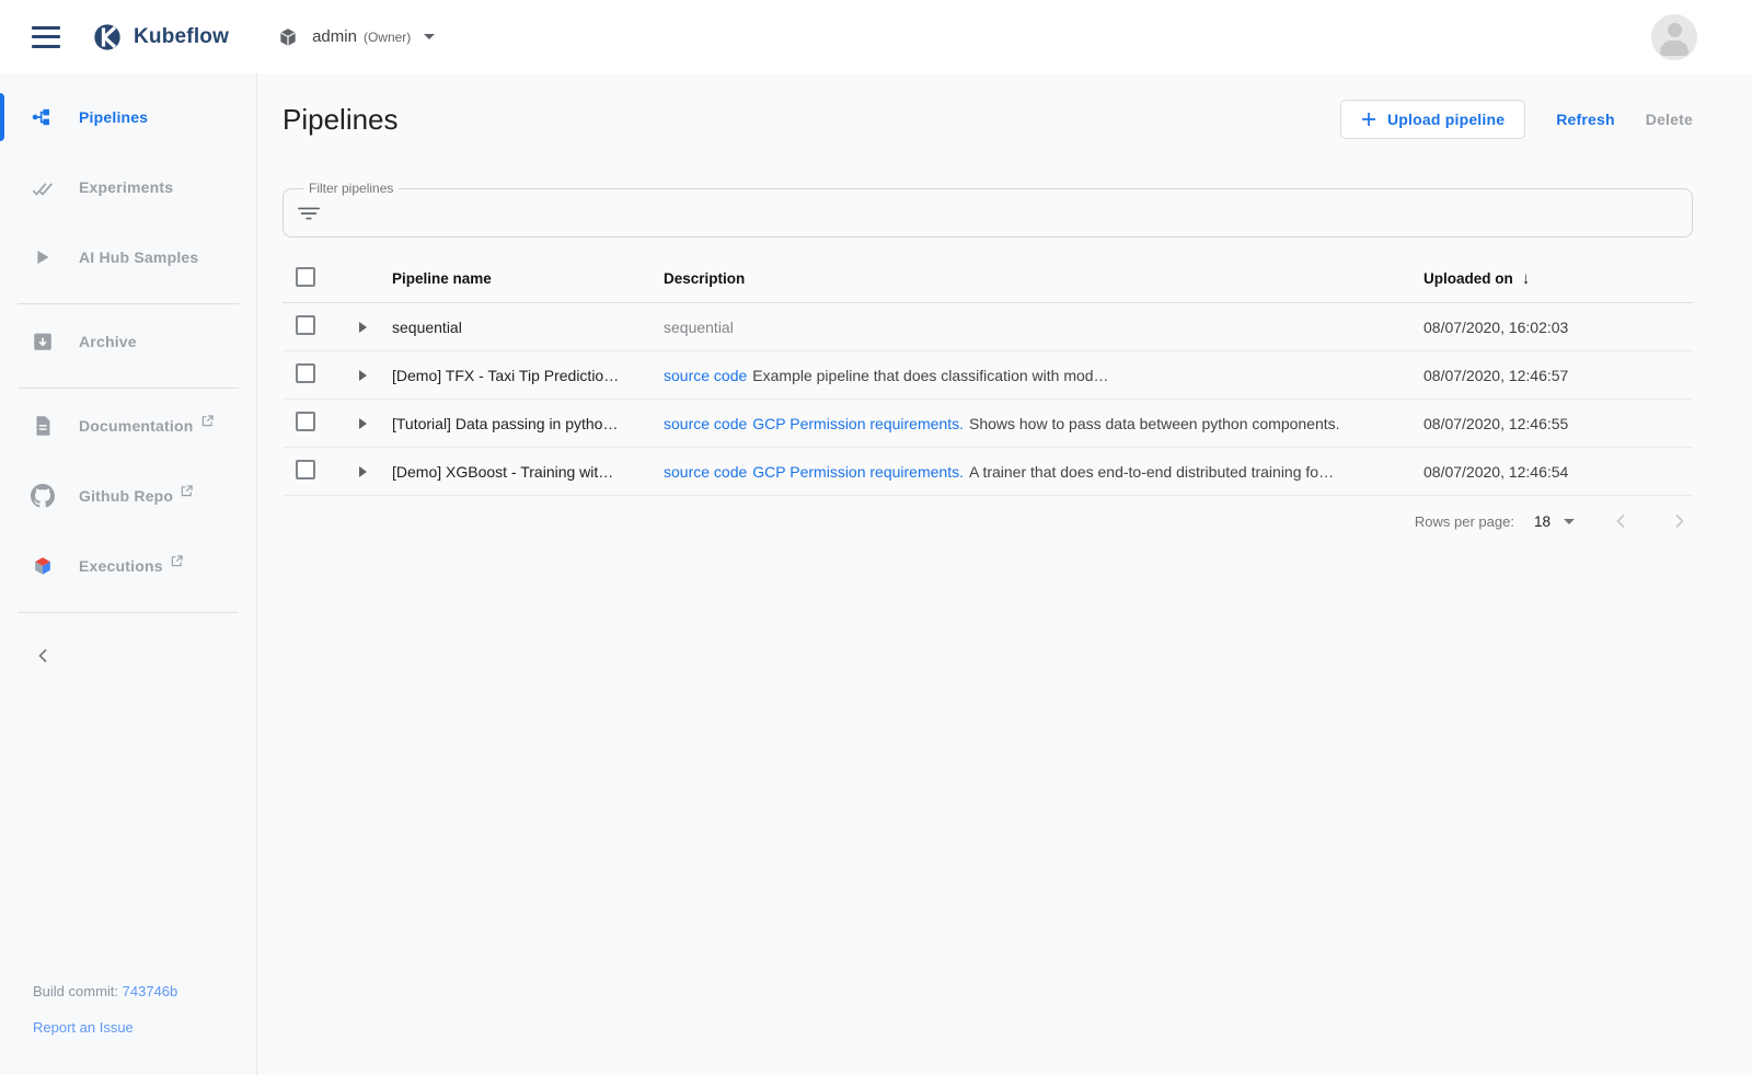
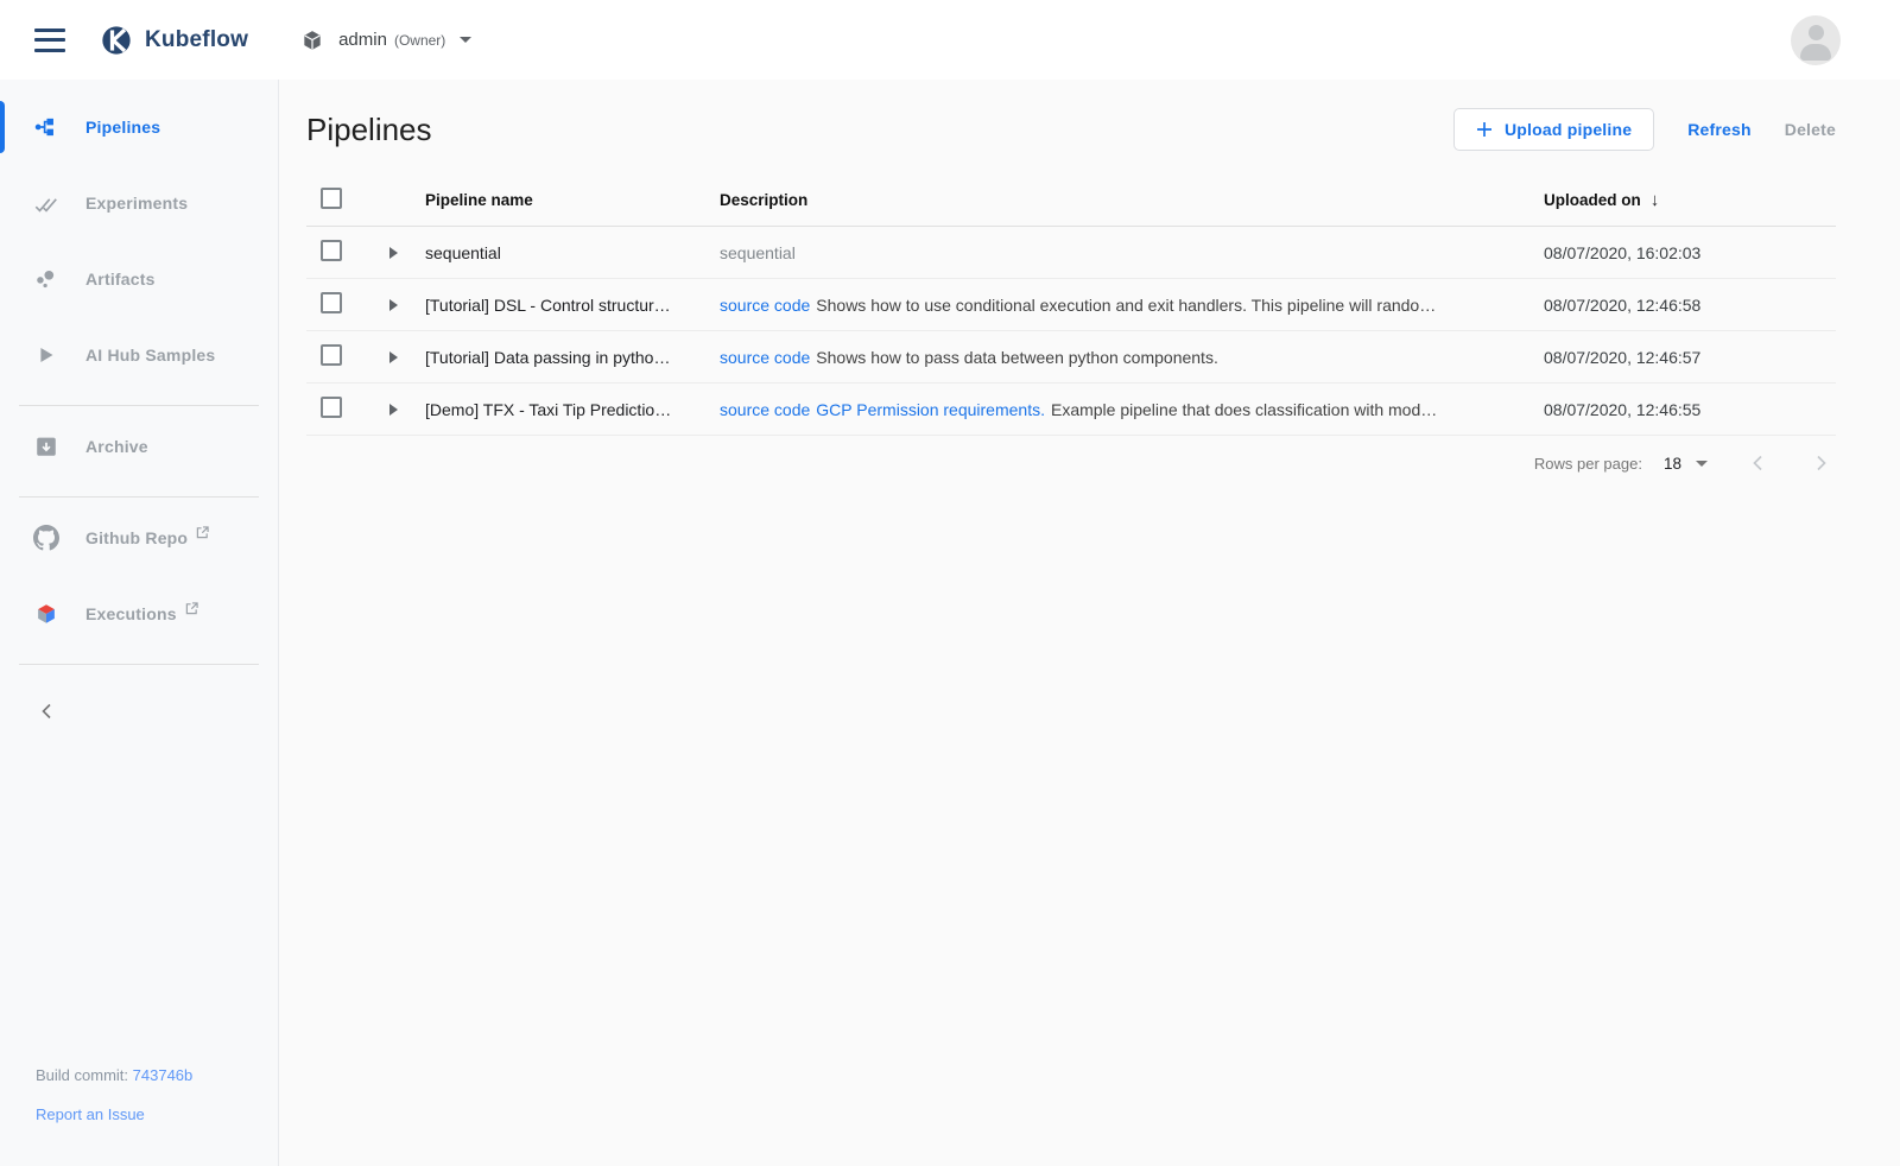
  Kubeflow
  admin
  (Owner)
  Pipelines
  Experiments
+ Artifacts
  AI Hub Samples
  Archive
- Documentation
  Github Repo
  Executions
  Build commit: 743746b
  Report an Issue
  Pipelines
  Upload pipeline
  Refresh
  Delete
- Filter pipelines
  Pipeline name
  Description
  Uploaded on
  ↓
  sequential
  sequential
  08/07/2020, 16:02:03
+ [Tutorial] DSL - Control structur…
+ source code Shows how to use conditional execution and exit handlers. This pipeline will rando…
+ 08/07/2020, 12:46:58
- [Demo] TFX - Taxi Tip Predictio…
+ [Tutorial] Data passing in pytho…
- source code Example pipeline that does classification with mod…
+ source code Shows how to pass data between python components.
  08/07/2020, 12:46:57
- [Tutorial] Data passing in pytho…
+ [Demo] TFX - Taxi Tip Predictio…
- source code GCP Permission requirements. Shows how to pass data between python components.
+ source code GCP Permission requirements. Example pipeline that does classification with mod…
  08/07/2020, 12:46:55
- [Demo] XGBoost - Training wit…
- source code GCP Permission requirements. A trainer that does end-to-end distributed training fo…
- 08/07/2020, 12:46:54
  Rows per page:
  18
